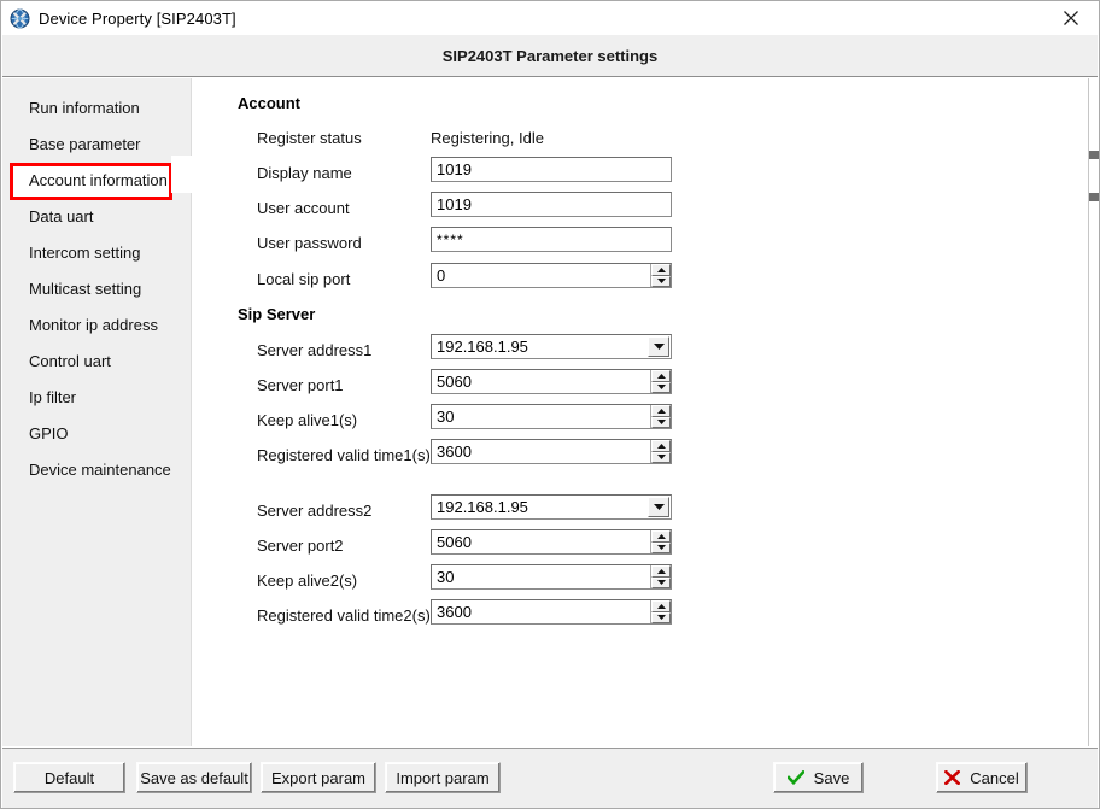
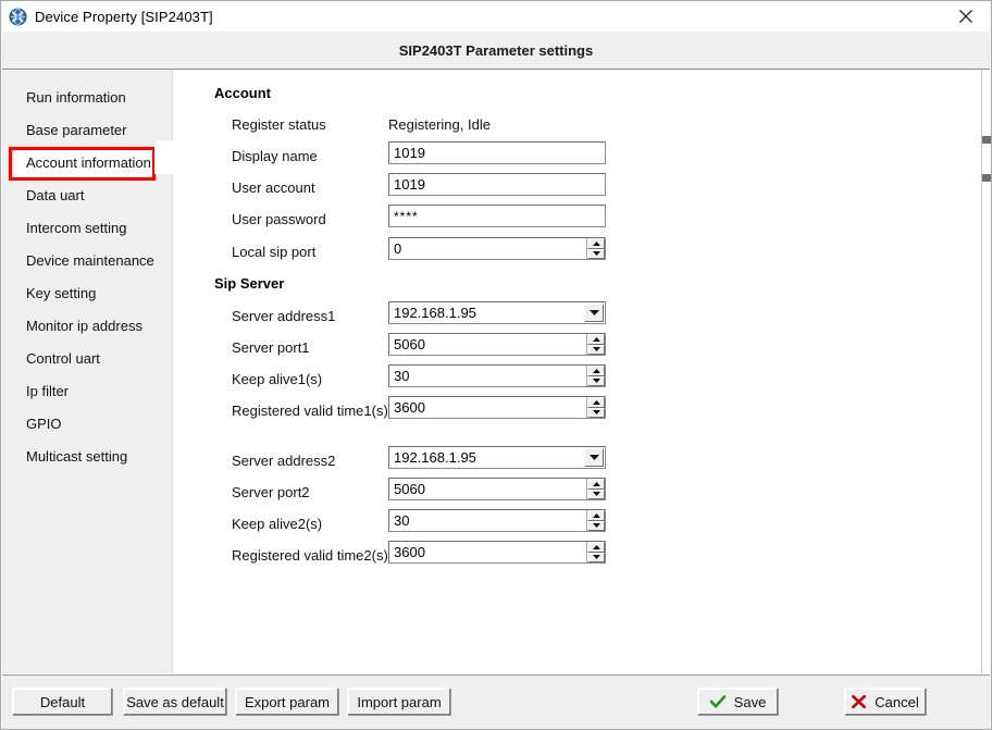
  Device Property [SIP2403T]
  SIP2403T Parameter settings
  Run information
  Base parameter
  Account information
  Data uart
  Intercom setting
- Multicast setting
+ Device maintenance
+ Key setting
  Monitor ip address
  Control uart
  Ip filter
  GPIO
- Device maintenance
+ Multicast setting
  Account
  Register status
  Registering, Idle
  Display name
  1019
  User account
  1019
  User password
  ****
  Local sip port
  0
  Sip Server
  Server address1
  192.168.1.95
  Server port1
  5060
  Keep alive1(s)
  30
  Registered valid time1(s)
  3600
  Server address2
  192.168.1.95
  Server port2
  5060
  Keep alive2(s)
  30
  Registered valid time2(s)
  3600
  Default
  Save as default
  Export param
  Import param
  Save
  Cancel
